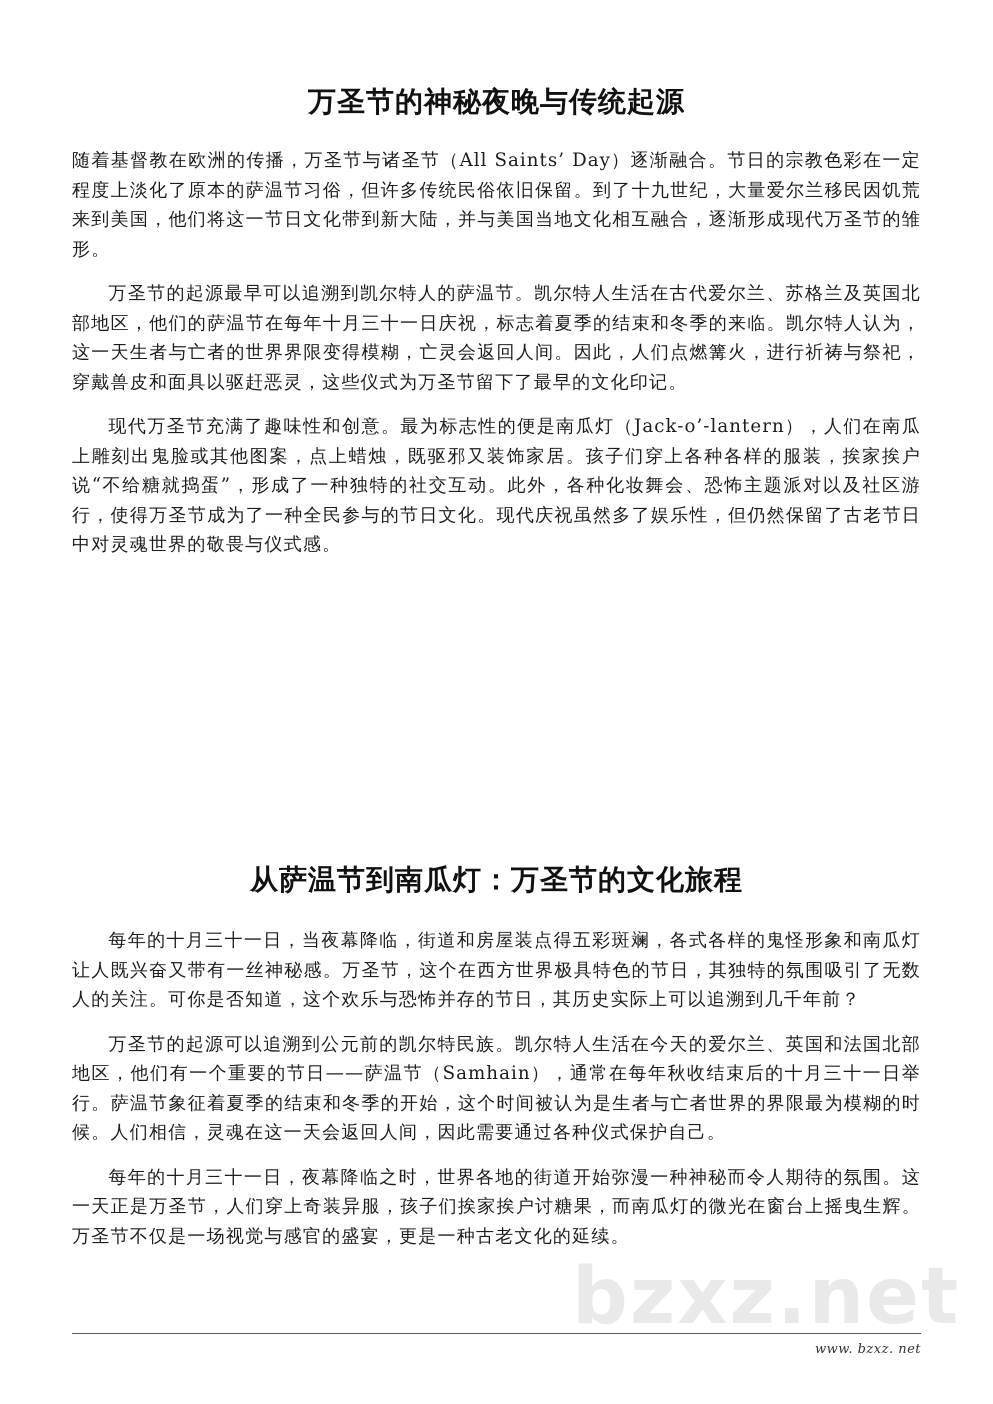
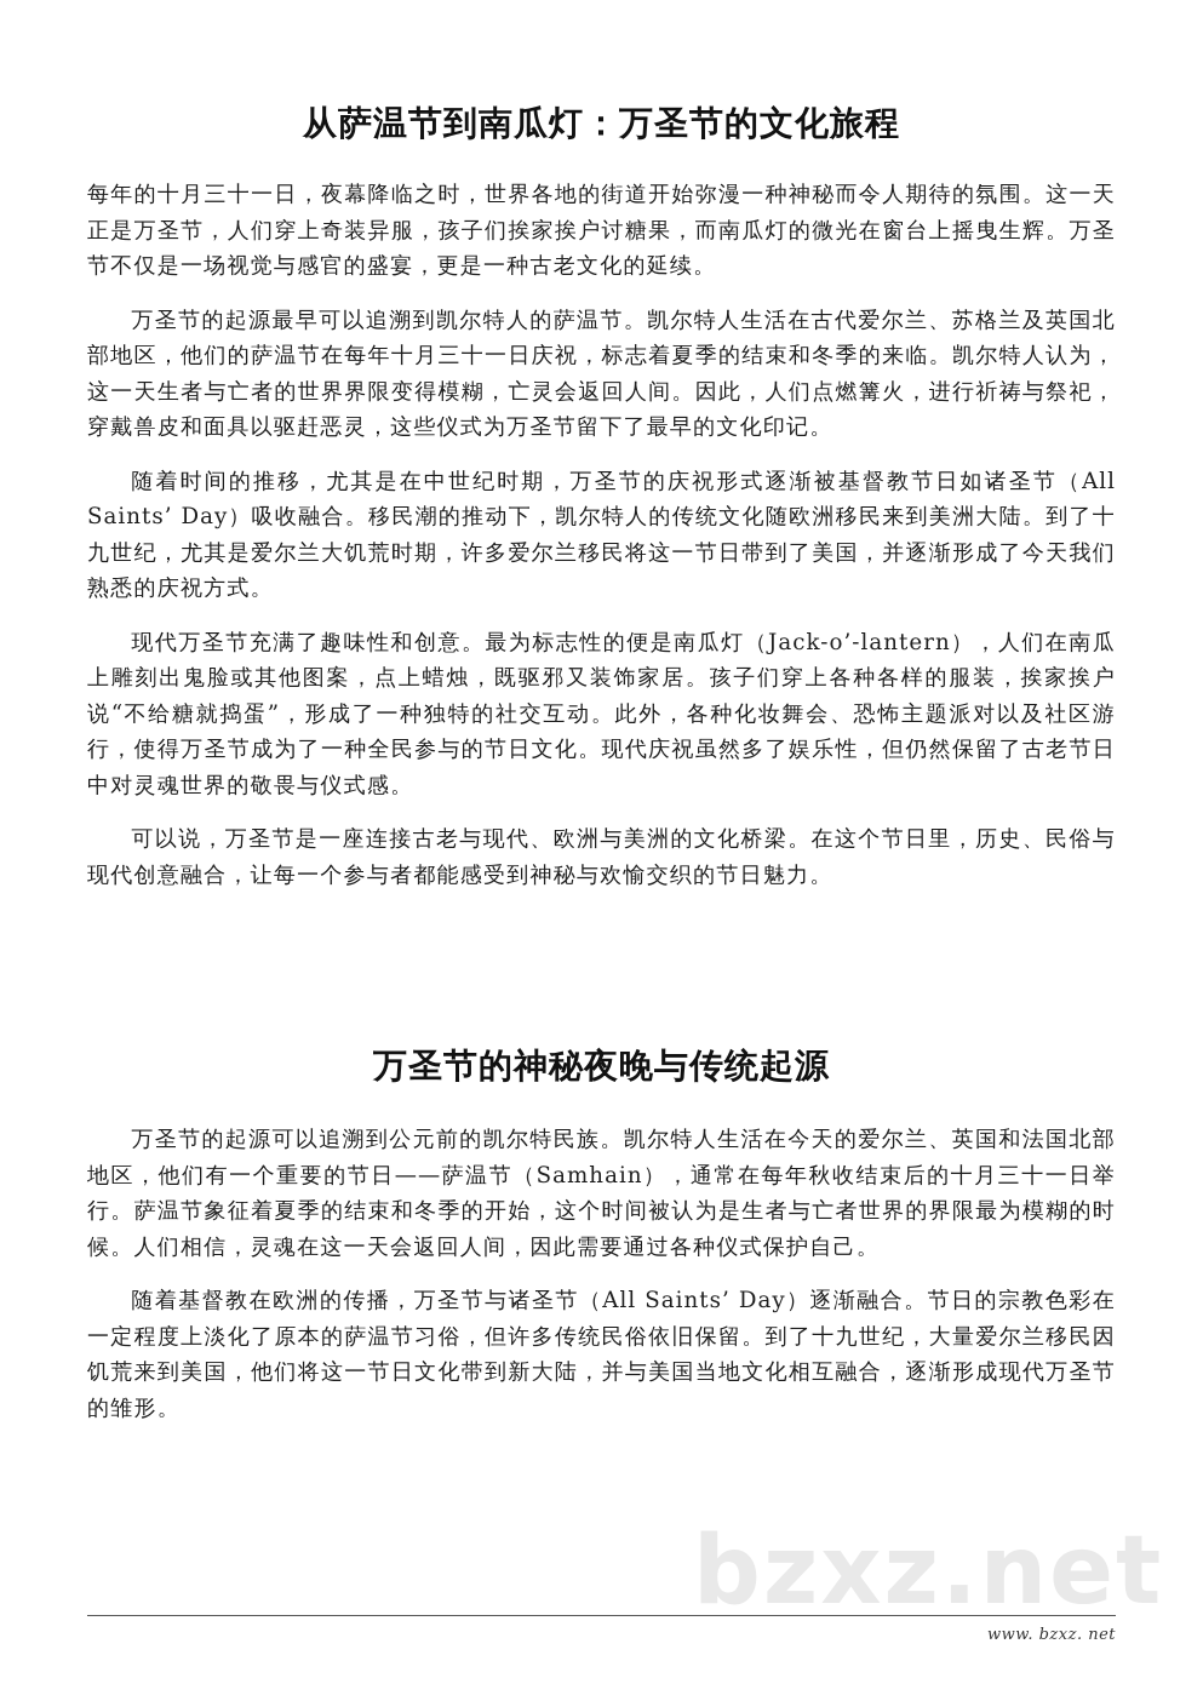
  bzxz.net
- 万圣节的神秘夜晚与传统起源
+ 从萨温节到南瓜灯：万圣节的文化旅程
- 随着基督教在欧洲的传播，万圣节与诸圣节（All Saints’ Day）逐渐融合。节日的宗教色彩在一定程度上淡化了原本的萨温节习俗，但许多传统民俗依旧保留。到了十九世纪，大量爱尔兰移民因饥荒来到美国，他们将这一节日文化带到新大陆，并与美国当地文化相互融合，逐渐形成现代万圣节的雏形。
+ 每年的十月三十一日，夜幕降临之时，世界各地的街道开始弥漫一种神秘而令人期待的氛围。这一天正是万圣节，人们穿上奇装异服，孩子们挨家挨户讨糖果，而南瓜灯的微光在窗台上摇曳生辉。万圣节不仅是一场视觉与感官的盛宴，更是一种古老文化的延续。
  万圣节的起源最早可以追溯到凯尔特人的萨温节。凯尔特人生活在古代爱尔兰、苏格兰及英国北部地区，他们的萨温节在每年十月三十一日庆祝，标志着夏季的结束和冬季的来临。凯尔特人认为，这一天生者与亡者的世界界限变得模糊，亡灵会返回人间。因此，人们点燃篝火，进行祈祷与祭祀，穿戴兽皮和面具以驱赶恶灵，这些仪式为万圣节留下了最早的文化印记。
+ 随着时间的推移，尤其是在中世纪时期，万圣节的庆祝形式逐渐被基督教节日如诸圣节（All Saints’ Day）吸收融合。移民潮的推动下，凯尔特人的传统文化随欧洲移民来到美洲大陆。到了十九世纪，尤其是爱尔兰大饥荒时期，许多爱尔兰移民将这一节日带到了美国，并逐渐形成了今天我们熟悉的庆祝方式。
  现代万圣节充满了趣味性和创意。最为标志性的便是南瓜灯（Jack-o’-lantern），人们在南瓜上雕刻出鬼脸或其他图案，点上蜡烛，既驱邪又装饰家居。孩子们穿上各种各样的服装，挨家挨户说“不给糖就捣蛋”，形成了一种独特的社交互动。此外，各种化妆舞会、恐怖主题派对以及社区游行，使得万圣节成为了一种全民参与的节日文化。现代庆祝虽然多了娱乐性，但仍然保留了古老节日中对灵魂世界的敬畏与仪式感。
+ 可以说，万圣节是一座连接古老与现代、欧洲与美洲的文化桥梁。在这个节日里，历史、民俗与现代创意融合，让每一个参与者都能感受到神秘与欢愉交织的节日魅力。
- 从萨温节到南瓜灯：万圣节的文化旅程
+ 万圣节的神秘夜晚与传统起源
- 每年的十月三十一日，当夜幕降临，街道和房屋装点得五彩斑斓，各式各样的鬼怪形象和南瓜灯让人既兴奋又带有一丝神秘感。万圣节，这个在西方世界极具特色的节日，其独特的氛围吸引了无数人的关注。可你是否知道，这个欢乐与恐怖并存的节日，其历史实际上可以追溯到几千年前？
  万圣节的起源可以追溯到公元前的凯尔特民族。凯尔特人生活在今天的爱尔兰、英国和法国北部地区，他们有一个重要的节日——萨温节（Samhain），通常在每年秋收结束后的十月三十一日举行。萨温节象征着夏季的结束和冬季的开始，这个时间被认为是生者与亡者世界的界限最为模糊的时候。人们相信，灵魂在这一天会返回人间，因此需要通过各种仪式保护自己。
- 每年的十月三十一日，夜幕降临之时，世界各地的街道开始弥漫一种神秘而令人期待的氛围。这一天正是万圣节，人们穿上奇装异服，孩子们挨家挨户讨糖果，而南瓜灯的微光在窗台上摇曳生辉。万圣节不仅是一场视觉与感官的盛宴，更是一种古老文化的延续。
+ 随着基督教在欧洲的传播，万圣节与诸圣节（All Saints’ Day）逐渐融合。节日的宗教色彩在一定程度上淡化了原本的萨温节习俗，但许多传统民俗依旧保留。到了十九世纪，大量爱尔兰移民因饥荒来到美国，他们将这一节日文化带到新大陆，并与美国当地文化相互融合，逐渐形成现代万圣节的雏形。
  www. bzxz. net
